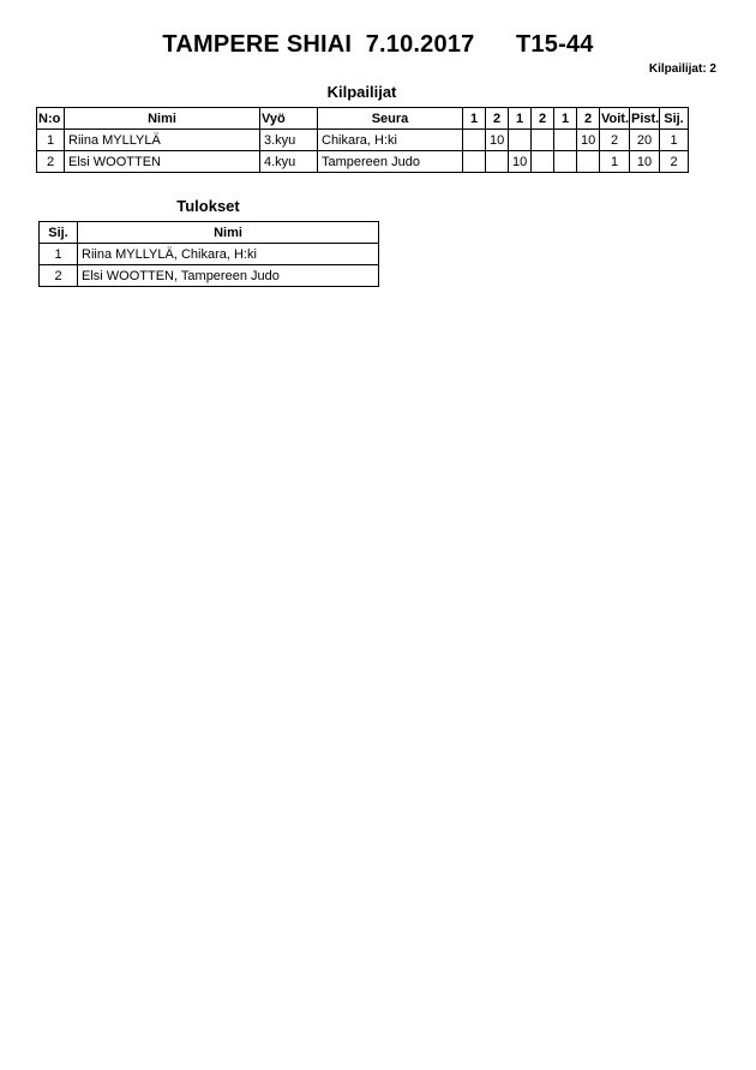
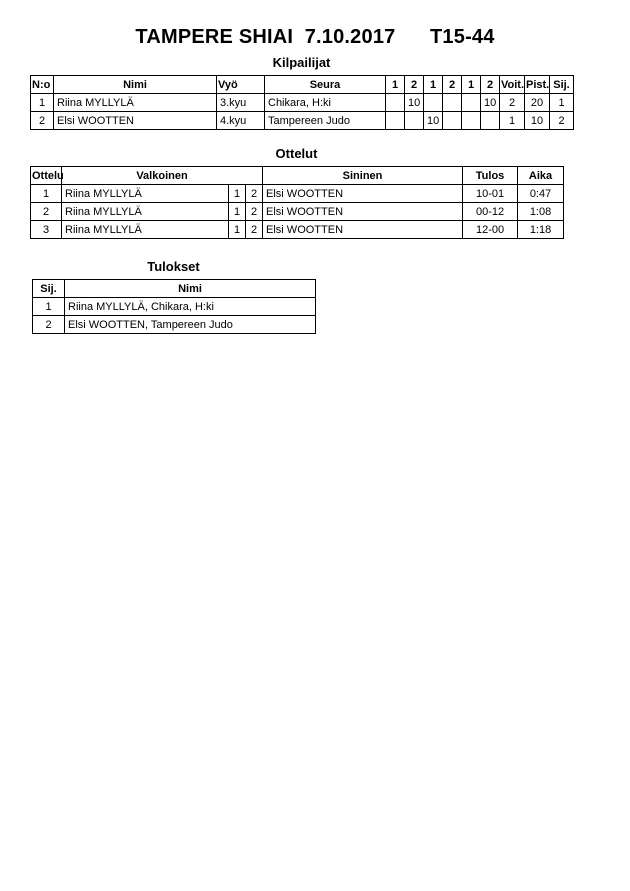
  TAMPERE SHIAI 7.10.2017 T15-44
- Kilpailijat: 2
  Kilpailijat
  N:o	Nimi	Vyö	Seura	1	2	1	2	1	2	Voit.	Pist.	Sij.
  1	Riina MYLLYLÄ	3.kyu	Chikara, H:ki		10				10	2	20	1
  2	Elsi WOOTTEN	4.kyu	Tampereen Judo			10				1	10	2
+ Ottelut
+ Ottelu	Valkoinen	Sininen	Tulos	Aika
+ 1	Riina MYLLYLÄ	1	2	Elsi WOOTTEN	10-01	0:47
+ 2	Riina MYLLYLÄ	1	2	Elsi WOOTTEN	00-12	1:08
+ 3	Riina MYLLYLÄ	1	2	Elsi WOOTTEN	12-00	1:18
  Tulokset
  Sij.	Nimi
  1	Riina MYLLYLÄ, Chikara, H:ki
  2	Elsi WOOTTEN, Tampereen Judo
